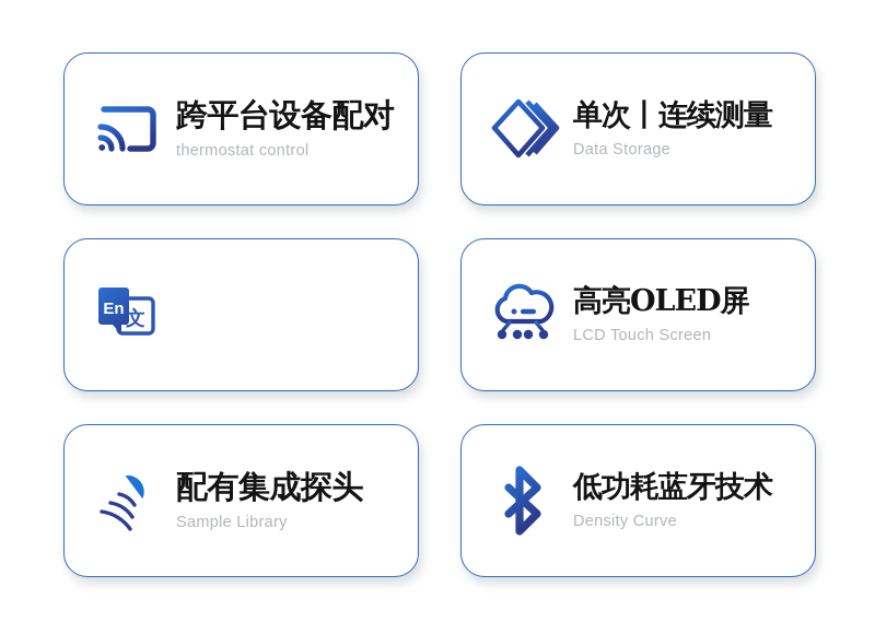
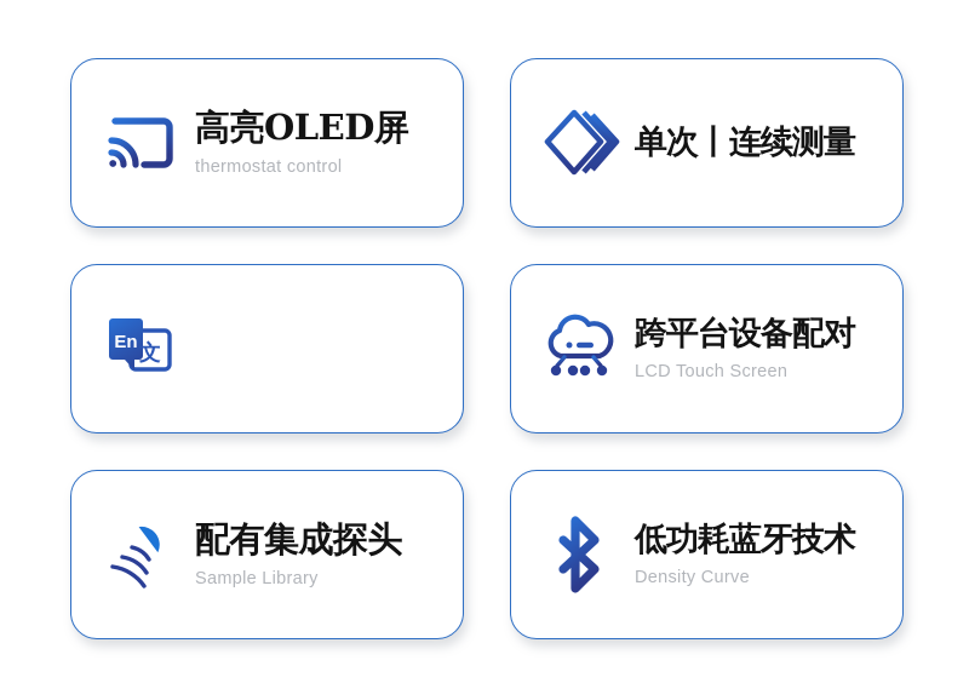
- 跨平台设备配对
+ 高亮OLED屏
  thermostat control
  单次丨连续测量
- Data Storage
  En
  文
- 高亮OLED屏
+ 跨平台设备配对
  LCD Touch Screen
  配有集成探头
  Sample Library
  低功耗蓝牙技术
  Density Curve
